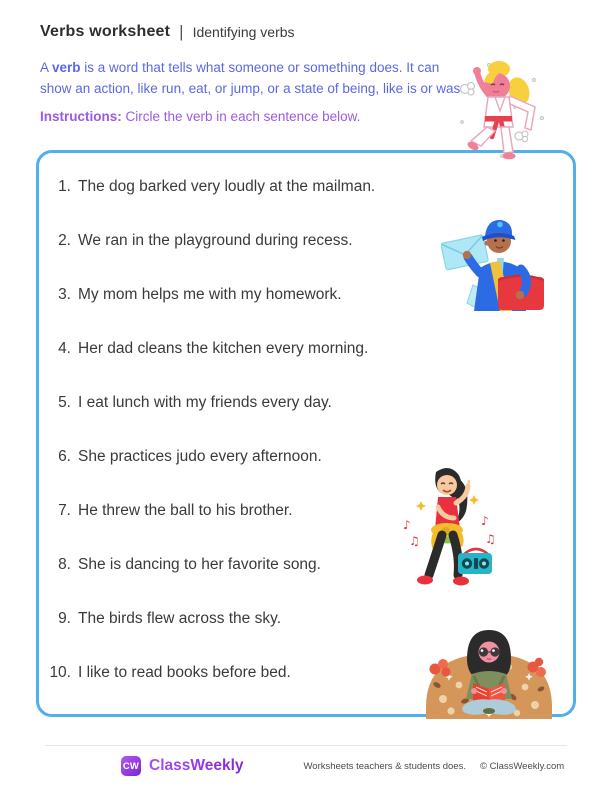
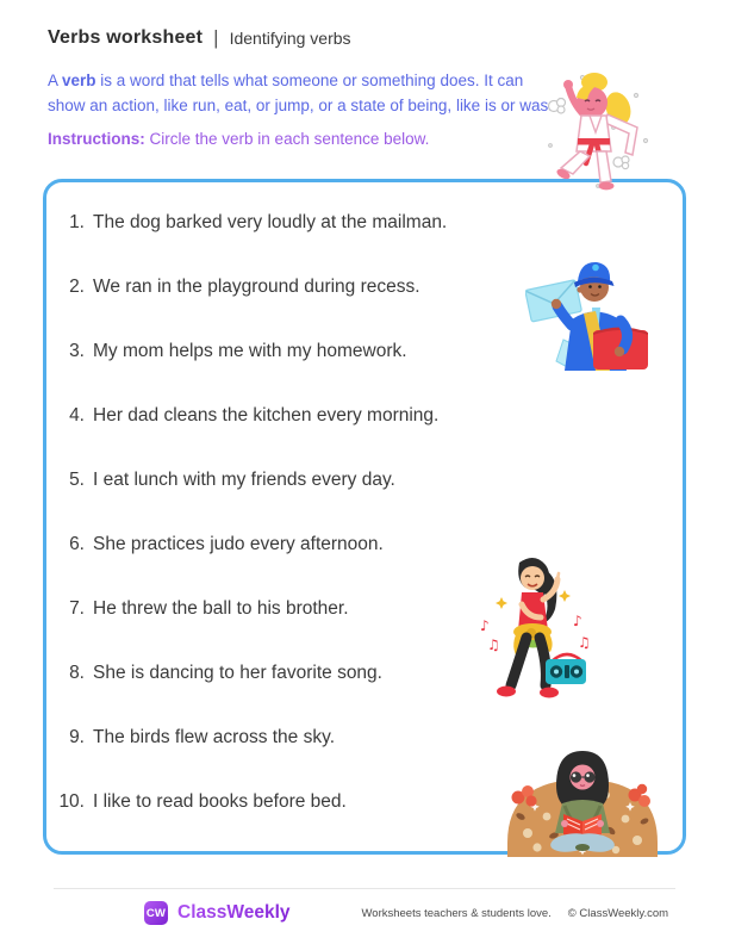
  Verbs worksheet
  |
  Identifying verbs
  A verb is a word that tells what someone or something does. It can
  show an action, like run, eat, or jump, or a state of being, like is or was
  Instructions: Circle the verb in each sentence below.
  1.
  The dog barked very loudly at the mailman.
  2.
  We ran in the playground during recess.
  3.
  My mom helps me with my homework.
  4.
  Her dad cleans the kitchen every morning.
  5.
  I eat lunch with my friends every day.
  6.
  She practices judo every afternoon.
  7.
  He threw the ball to his brother.
  8.
  She is dancing to her favorite song.
  9.
  The birds flew across the sky.
  10.
  I like to read books before bed.
  ♪
  ♫
  ♪
  ♫
  CW
  ClassWeekly
- Worksheets teachers & students does.
+ Worksheets teachers & students love.
  © ClassWeekly.com
